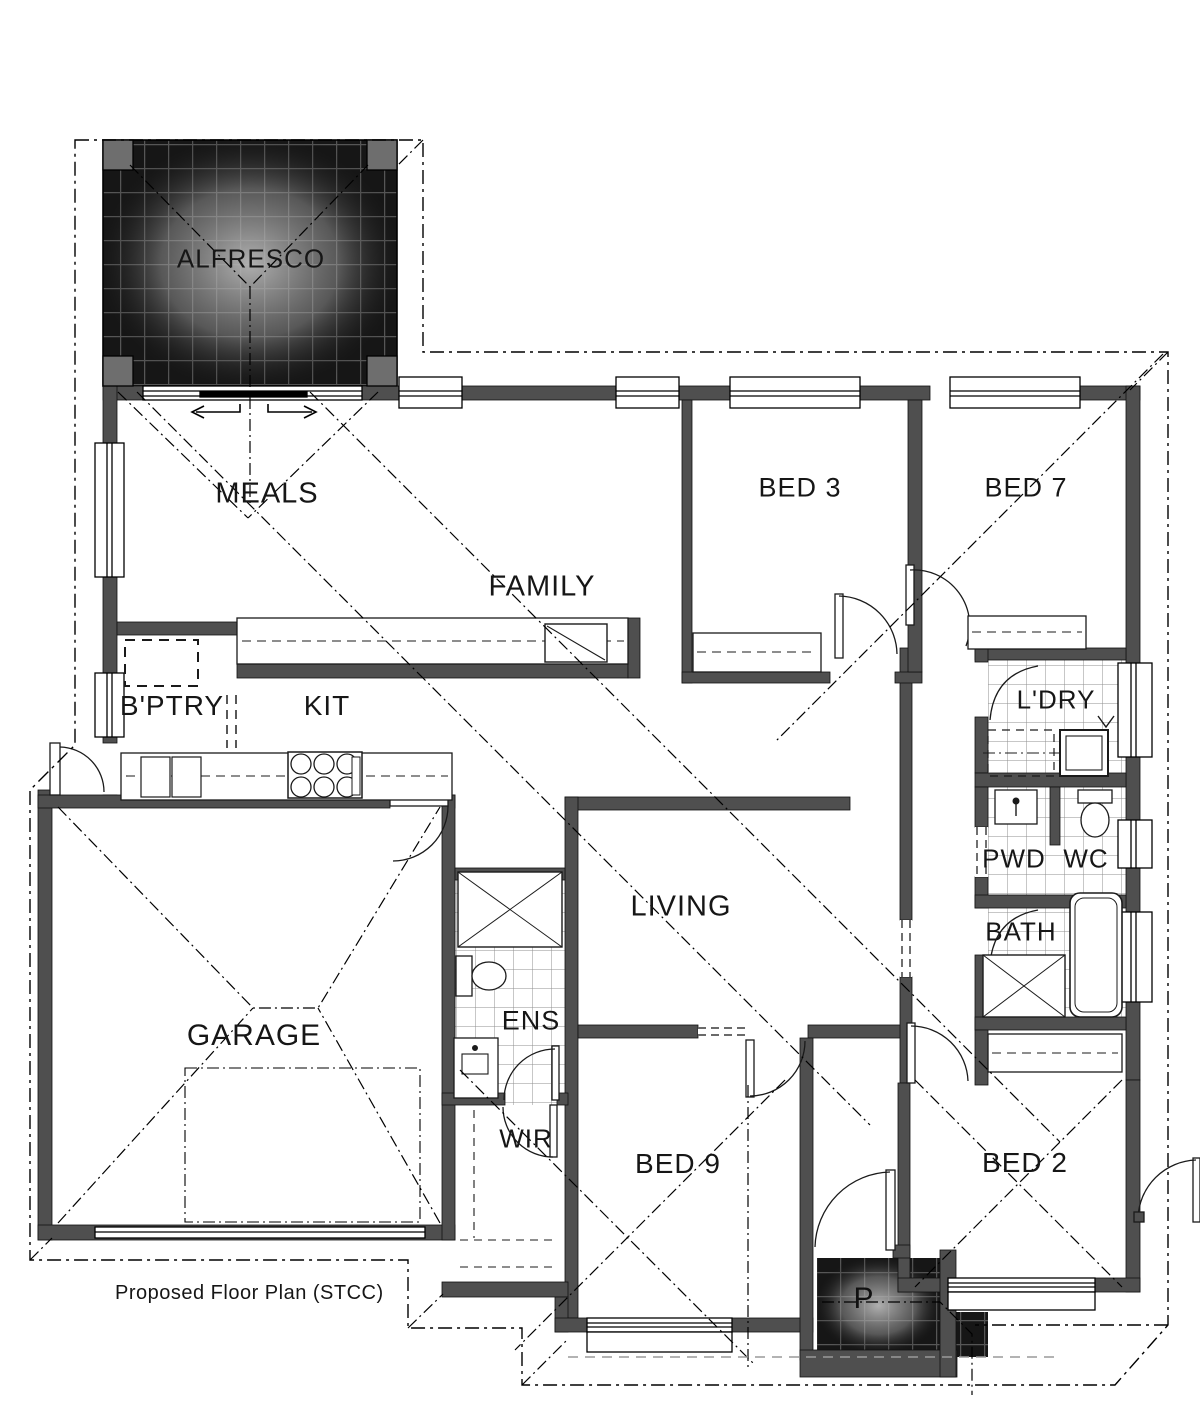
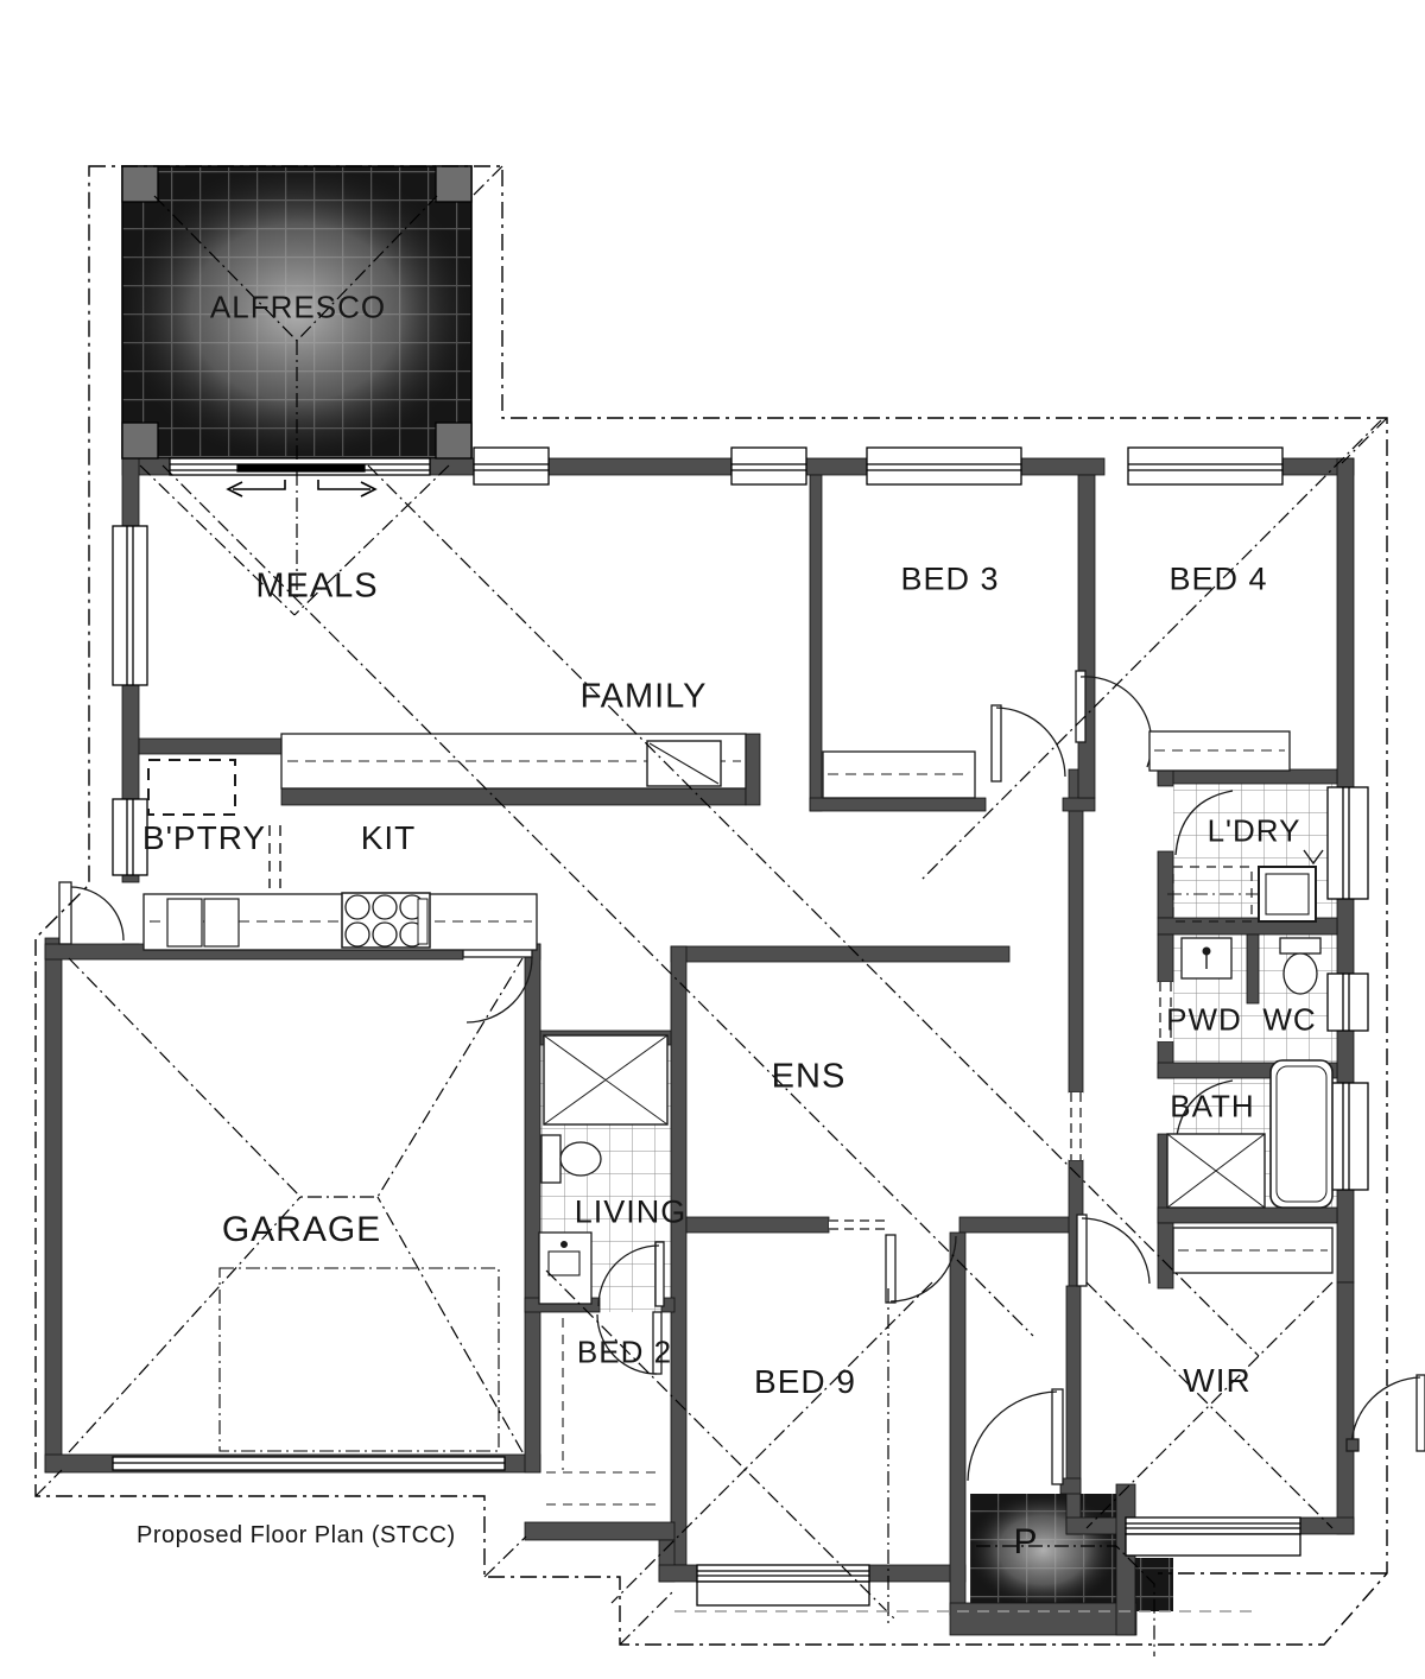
  ALFRESCO
  MEALS
  FAMILY
  BED 3
- BED 7
+ BED 4
  B'PTRY
  KIT
  L'DRY
- LIVING
+ ENS
  PWD
  WC
  GARAGE
- ENS
+ LIVING
  BATH
- WIR
+ BED 2
  BED 9
- BED 2
+ WIR
  P
  Proposed Floor Plan (STCC)
